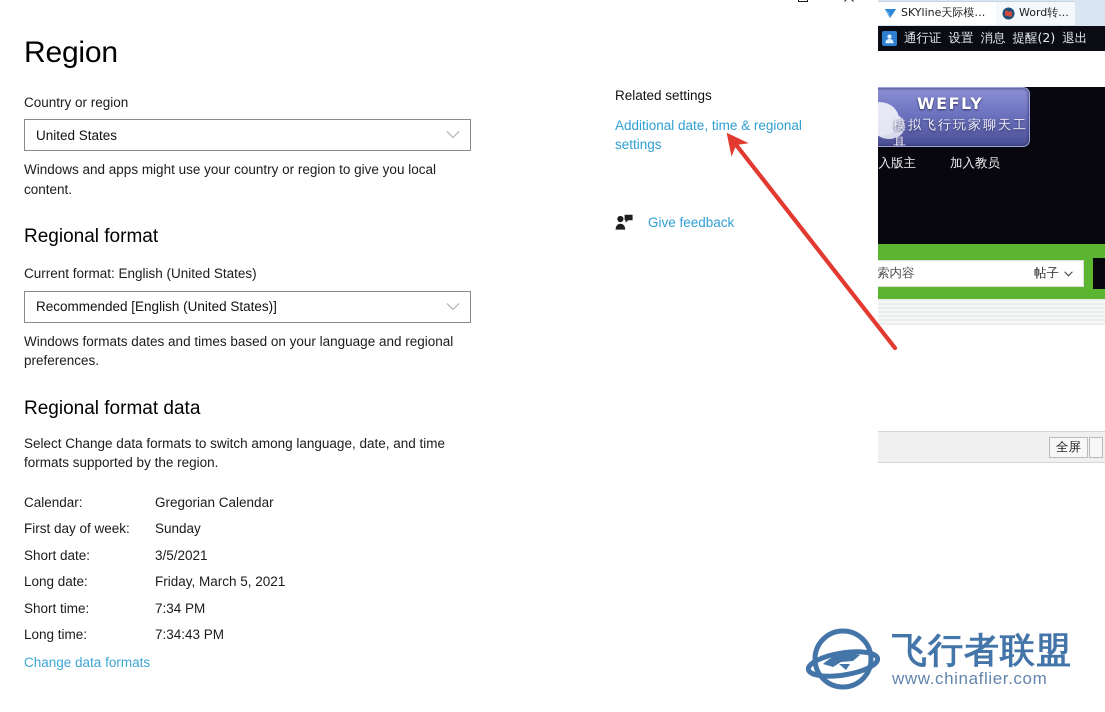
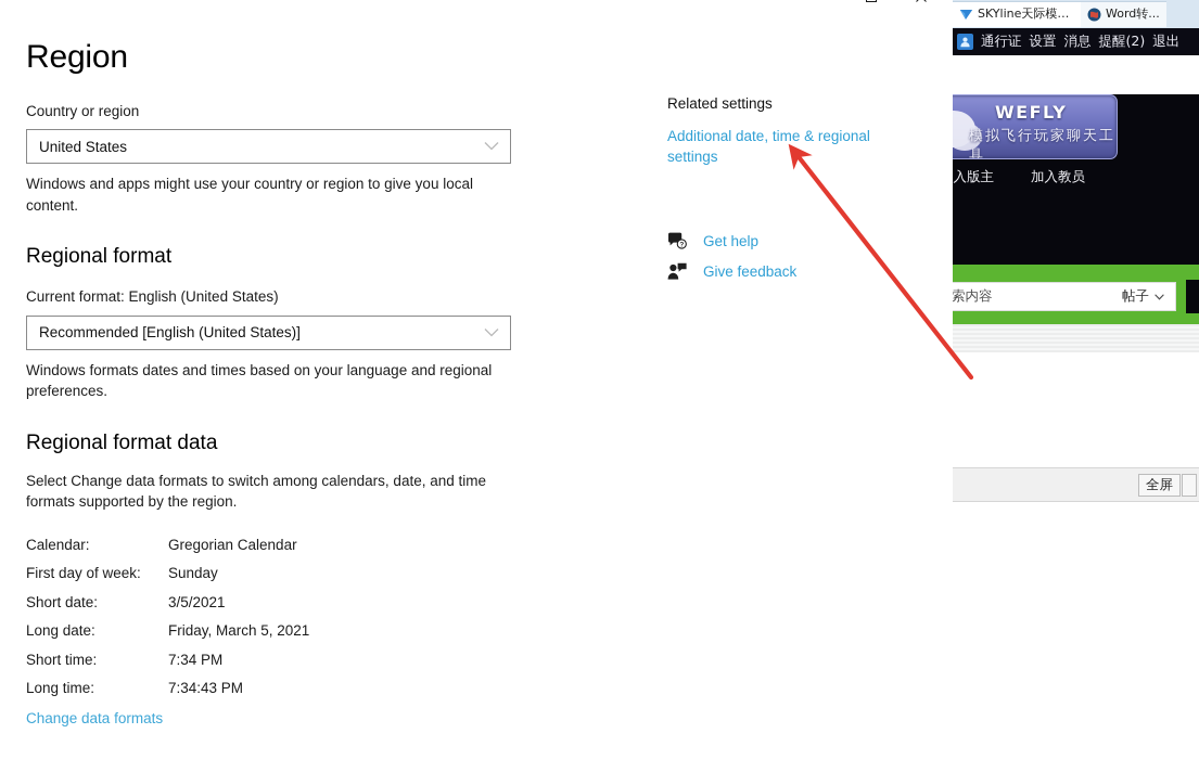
  Region
  Country or region
  United States
  Windows and apps might use your country or region to give you local content.
  Regional format
  Current format: English (United States)
  Recommended [English (United States)]
  Windows formats dates and times based on your language and regional preferences.
  Regional format data
- Select Change data formats to switch among language, date, and time formats supported by the region.
+ Select Change data formats to switch among calendars, date, and time formats supported by the region.
  Calendar:	Gregorian Calendar
  First day of week:	Sunday
  Short date:	3/5/2021
  Long date:	Friday, March 5, 2021
  Short time:	7:34 PM
  Long time:	7:34:43 PM
  Change data formats
  Related settings
  Additional date, time & regional settings
+ Get help
  Give feedback
  SKYline天际模飞
  Word转...
  通行证
  设置
  消息
  提醒(2)
  退出
  WEFLY
  模拟飞行玩家聊天工具
  入版主
  加入教员
  索内容
  帖子
  全屏
- 飞行者联盟
- www.chinaflier.com
